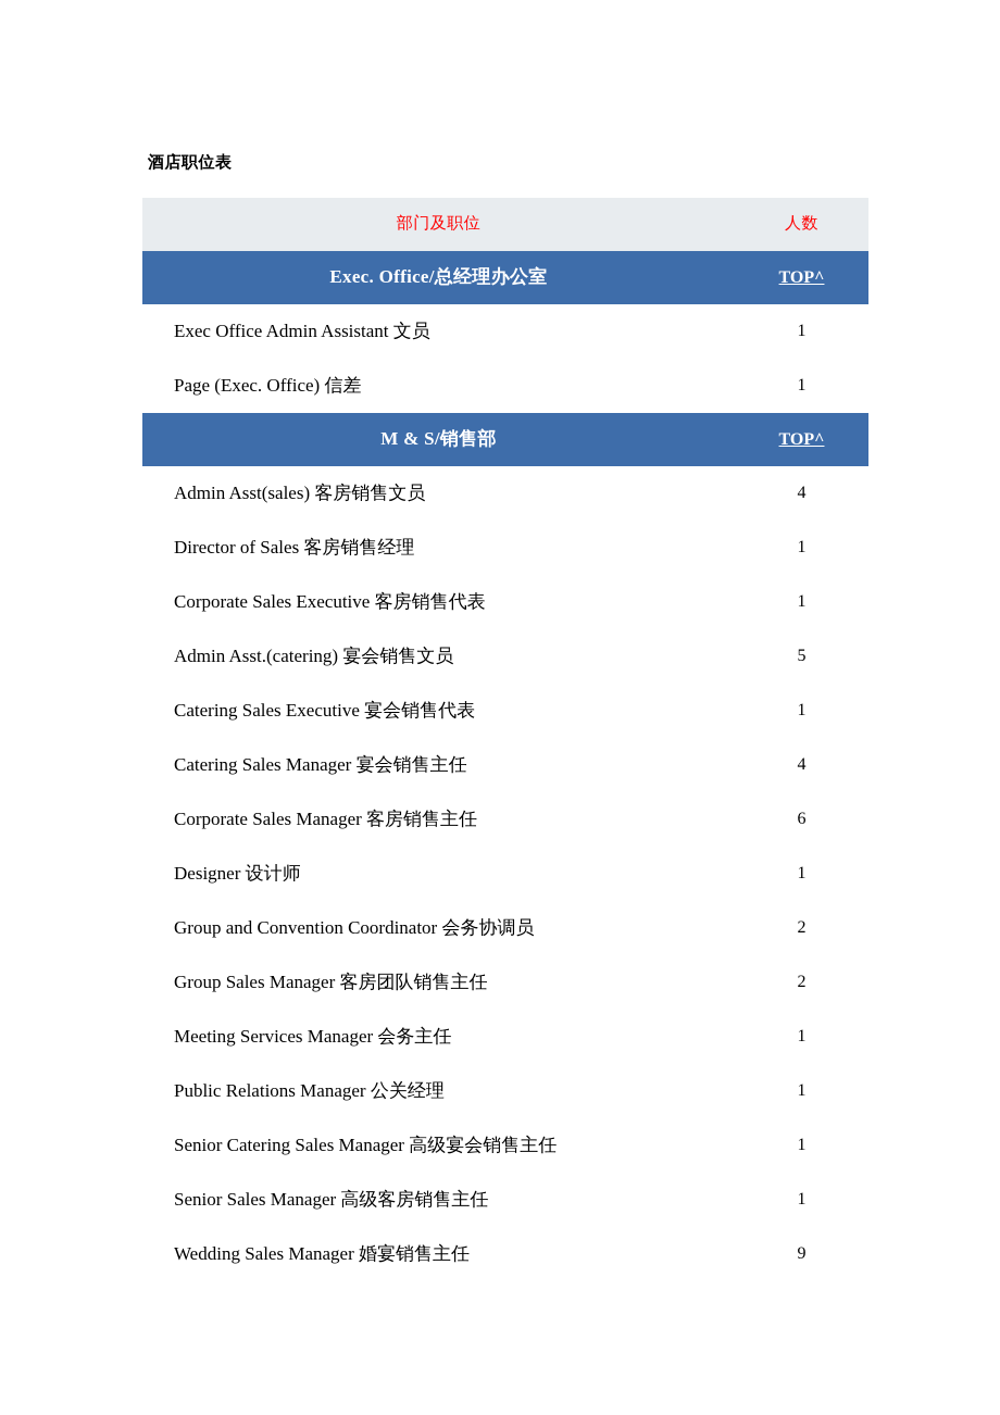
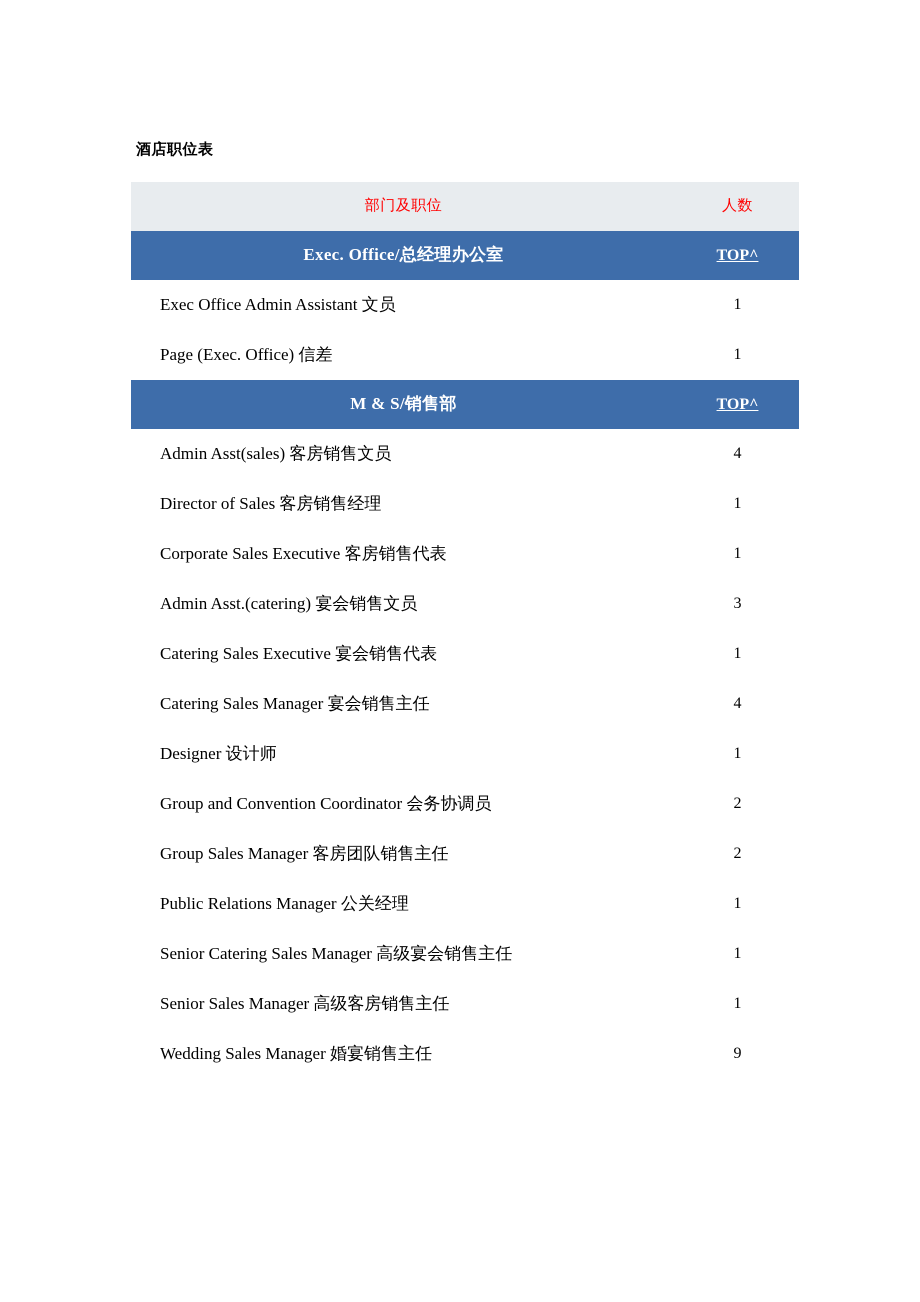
  酒店职位表
  部门及职位	人数
  Exec. Office/总经理办公室	TOP^
  Exec Office Admin Assistant 文员	1
  Page (Exec. Office) 信差	1
  M & S/销售部	TOP^
  Admin Asst(sales) 客房销售文员	4
  Director of Sales 客房销售经理	1
  Corporate Sales Executive 客房销售代表	1
- Admin Asst.(catering) 宴会销售文员	5
+ Admin Asst.(catering) 宴会销售文员	3
  Catering Sales Executive 宴会销售代表	1
  Catering Sales Manager 宴会销售主任	4
- Corporate Sales Manager 客房销售主任	6
  Designer 设计师	1
  Group and Convention Coordinator 会务协调员	2
  Group Sales Manager 客房团队销售主任	2
- Meeting Services Manager 会务主任	1
  Public Relations Manager 公关经理	1
  Senior Catering Sales Manager 高级宴会销售主任	1
  Senior Sales Manager 高级客房销售主任	1
  Wedding Sales Manager 婚宴销售主任	9
